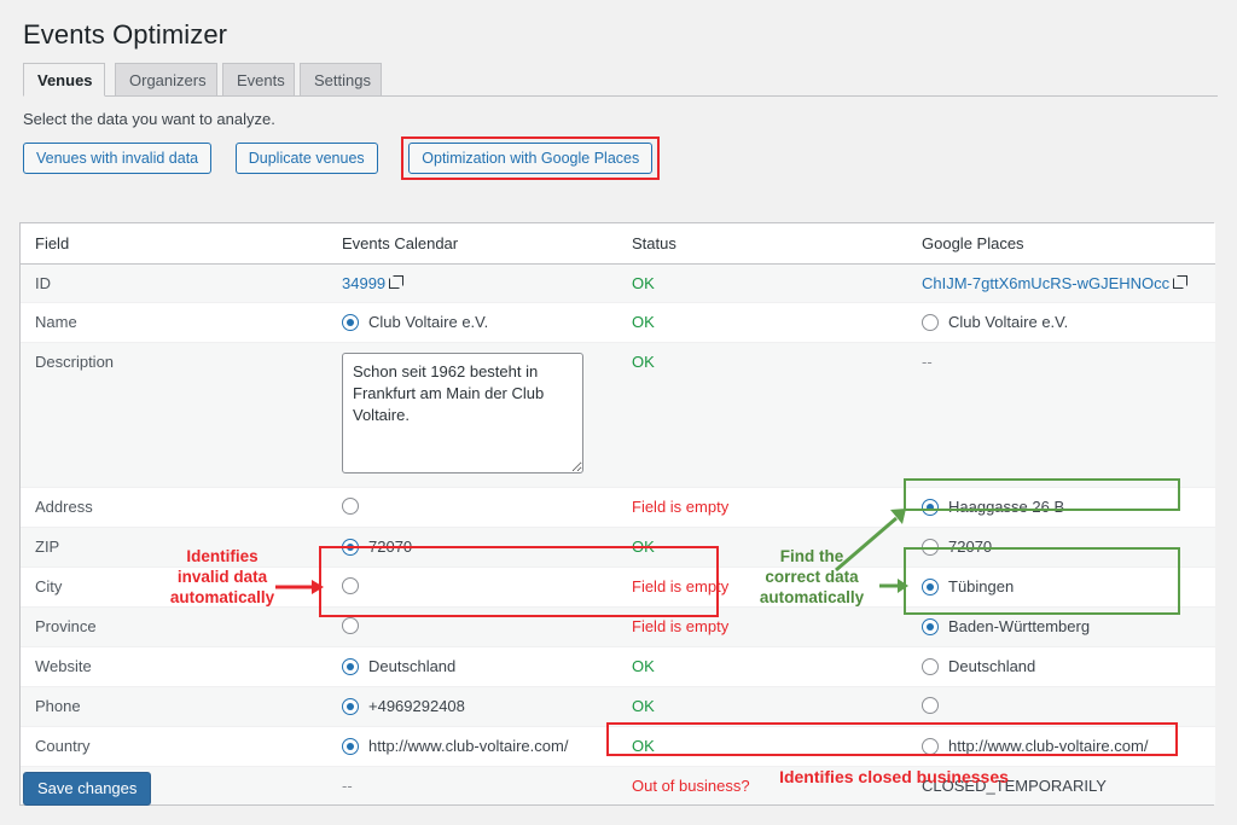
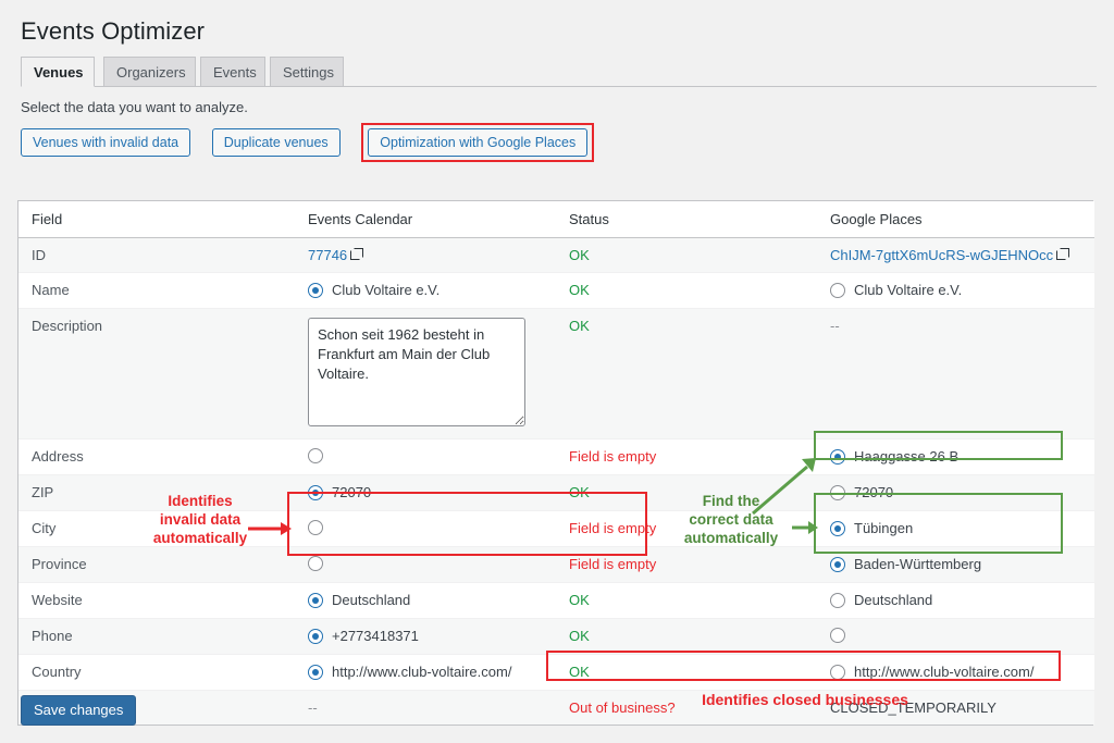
  Events Optimizer
  Venues
  Organizers
  Events
  Settings
  Select the data you want to analyze.
  Venues with invalid data Duplicate venues Optimization with Google Places
  Field	Events Calendar	Status	Google Places
- ID	34999	OK	ChIJM-7gttX6mUcRS-wGJEHNOcc
+ ID	77746	OK	ChIJM-7gttX6mUcRS-wGJEHNOcc
  Name	Club Voltaire e.V.	OK	Club Voltaire e.V.
  Address		Field is empty	Haaggasse 26 B
  ZIP	72070	OK	72070
  City		Field is empty	Tübingen
  Province		Field is empty	Baden-Württemberg
  Website	Deutschland	OK	Deutschland
- Phone	+4969292408	OK
+ Phone	+2773418371	OK
  Country	http://www.club-voltaire.com/	OK	http://www.club-voltaire.com/
  	--	Out of business?	CLOSED_TEMPORARILY
  Save changes
  Identifies
  invalid data
  automatically
  Find the
  correct data
  automatically
  Identifies closed businesses
